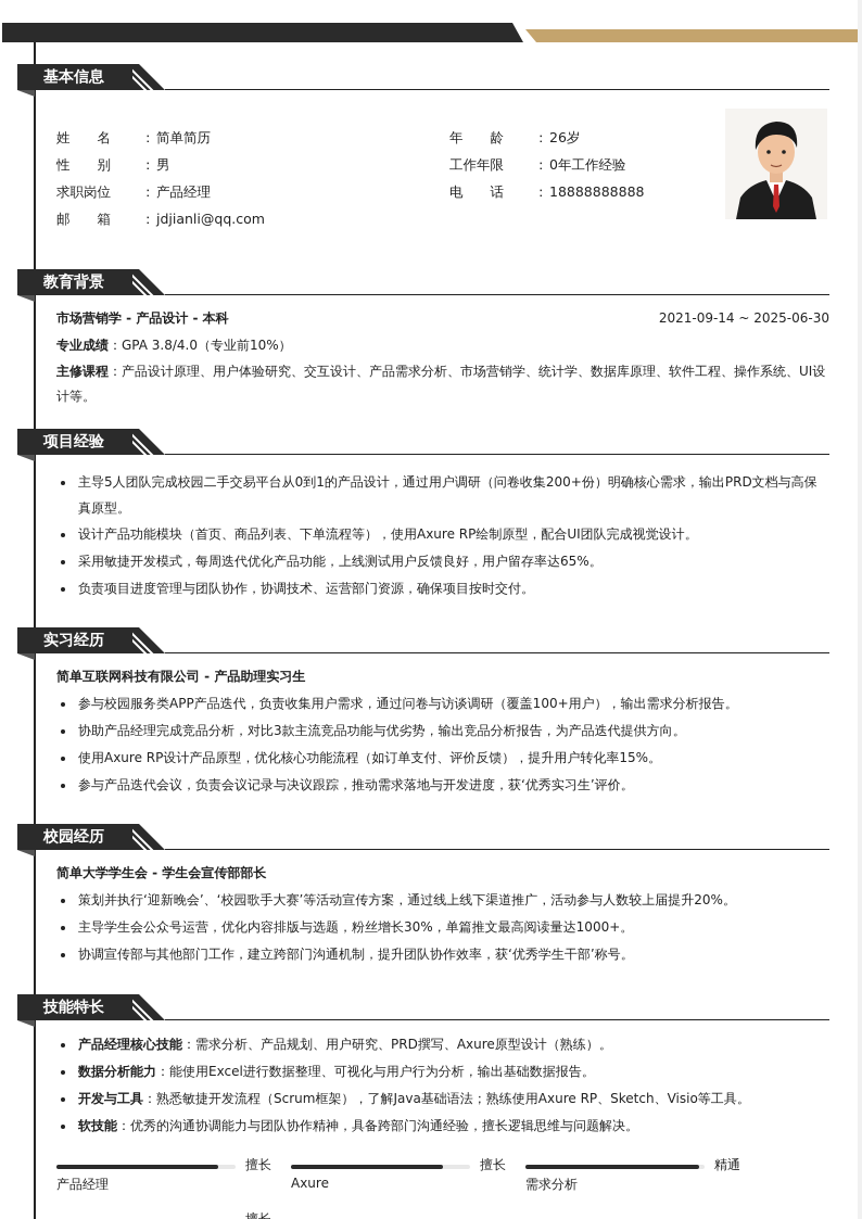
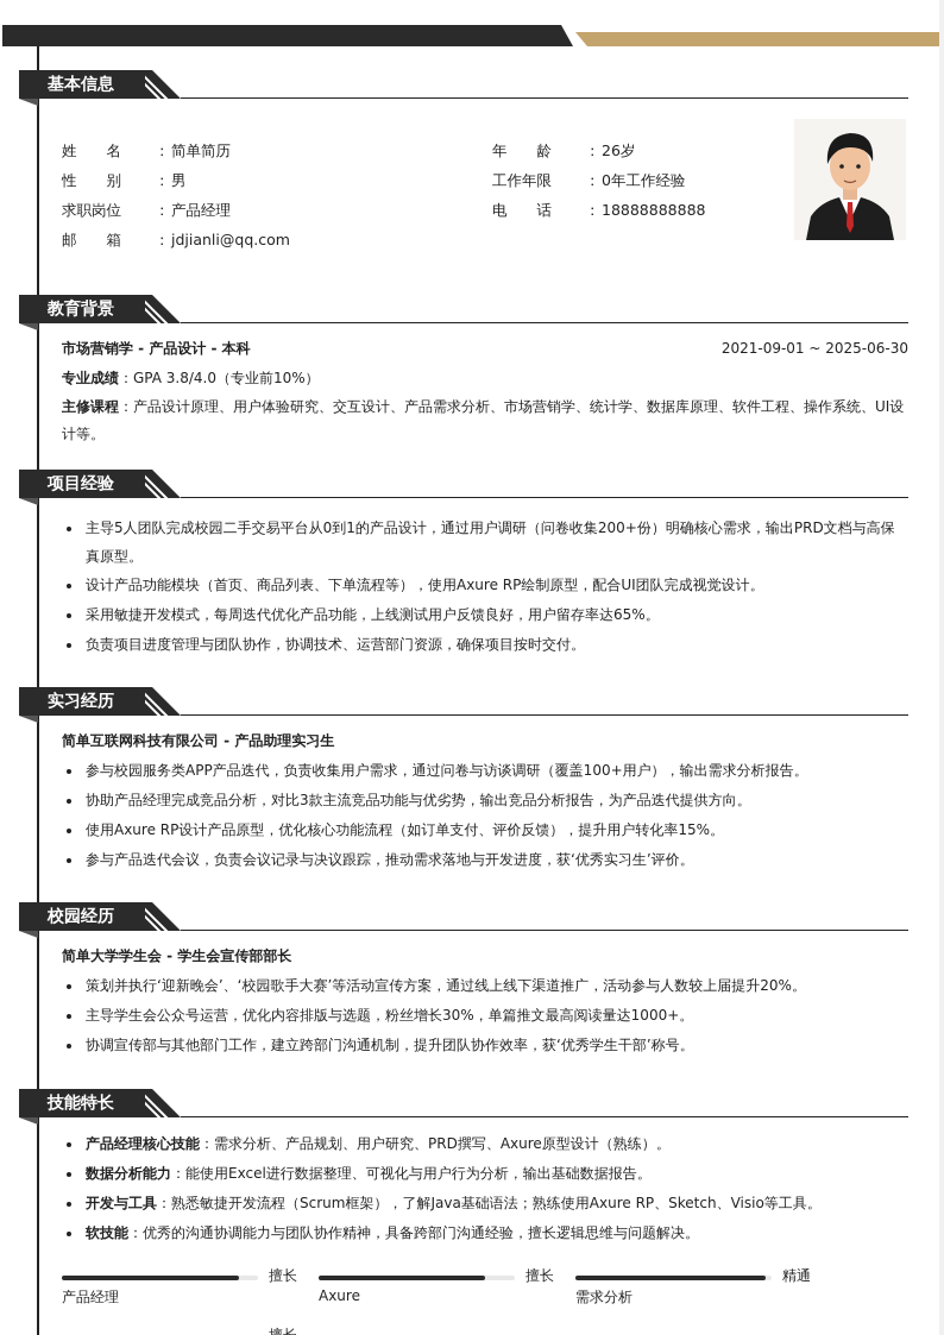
  基本信息
  姓 名 ：简单简历
  性 别 ：男
  求职岗位 ：产品经理
  邮 箱 ：jdjianli@qq.com
  年 龄 ：26岁
  工作年限 ：0年工作经验
  电 话 ：18888888888
  教育背景
  市场营销学 - 产品设计 - 本科
- 2021-09-14 ~ 2025-06-30
+ 2021-09-01 ~ 2025-06-30
  专业成绩：GPA 3.8/4.0（专业前10%）
  主修课程：产品设计原理、用户体验研究、交互设计、产品需求分析、市场营销学、统计学、数据库原理、软件工程、操作系统、UI设计等。
  项目经验
  主导5人团队完成校园二手交易平台从0到1的产品设计，通过用户调研（问卷收集200+份）明确核心需求，输出PRD文档与高保真原型。
  设计产品功能模块（首页、商品列表、下单流程等），使用Axure RP绘制原型，配合UI团队完成视觉设计。
  采用敏捷开发模式，每周迭代优化产品功能，上线测试用户反馈良好，用户留存率达65%。
  负责项目进度管理与团队协作，协调技术、运营部门资源，确保项目按时交付。
  实习经历
  简单互联网科技有限公司 - 产品助理实习生
  参与校园服务类APP产品迭代，负责收集用户需求，通过问卷与访谈调研（覆盖100+用户），输出需求分析报告。
  协助产品经理完成竞品分析，对比3款主流竞品功能与优劣势，输出竞品分析报告，为产品迭代提供方向。
  使用Axure RP设计产品原型，优化核心功能流程（如订单支付、评价反馈），提升用户转化率15%。
  参与产品迭代会议，负责会议记录与决议跟踪，推动需求落地与开发进度，获‘优秀实习生’评价。
  校园经历
  简单大学学生会 - 学生会宣传部部长
  策划并执行‘迎新晚会’、‘校园歌手大赛’等活动宣传方案，通过线上线下渠道推广，活动参与人数较上届提升20%。
  主导学生会公众号运营，优化内容排版与选题，粉丝增长30%，单篇推文最高阅读量达1000+。
  协调宣传部与其他部门工作，建立跨部门沟通机制，提升团队协作效率，获‘优秀学生干部’称号。
  技能特长
  产品经理核心技能：需求分析、产品规划、用户研究、PRD撰写、Axure原型设计（熟练）。
  数据分析能力：能使用Excel进行数据整理、可视化与用户行为分析，输出基础数据报告。
  开发与工具：熟悉敏捷开发流程（Scrum框架），了解Java基础语法；熟练使用Axure RP、Sketch、Visio等工具。
  软技能：优秀的沟通协调能力与团队协作精神，具备跨部门沟通经验，擅长逻辑思维与问题解决。
  擅长
  产品经理
  擅长
  Axure
  精通
  需求分析
